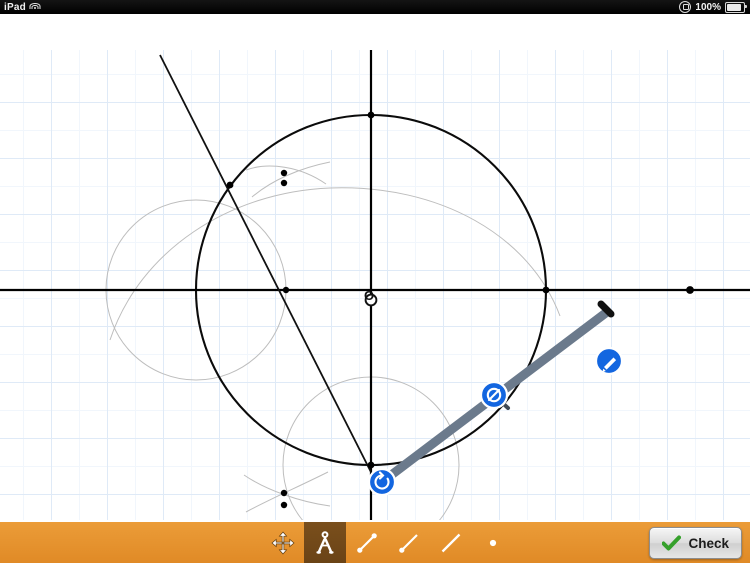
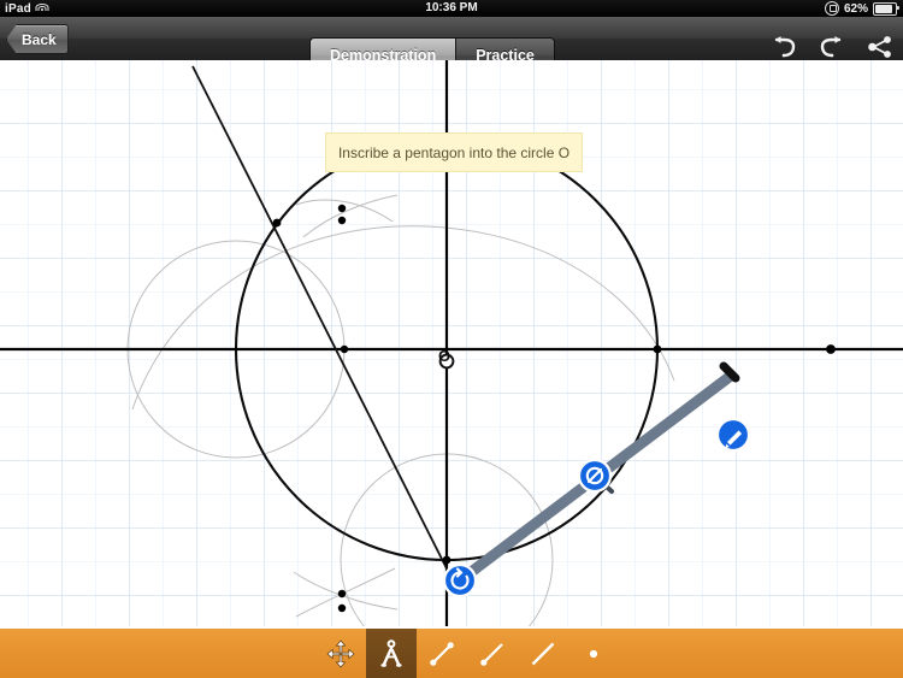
  iPad
+ 10:36 PM
- 100%
+ 62%
+ Back
+ Demonstration
+ Practice
+ Inscribe a pentagon into the circle O
  O
- Check
